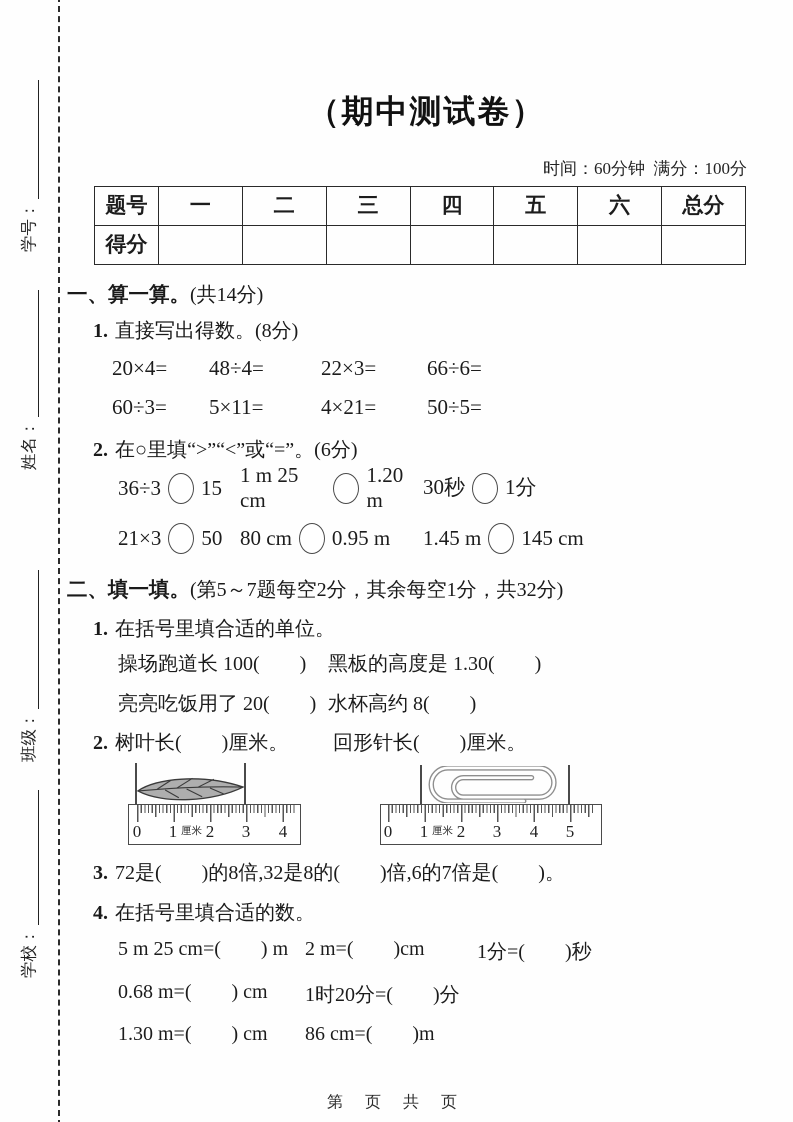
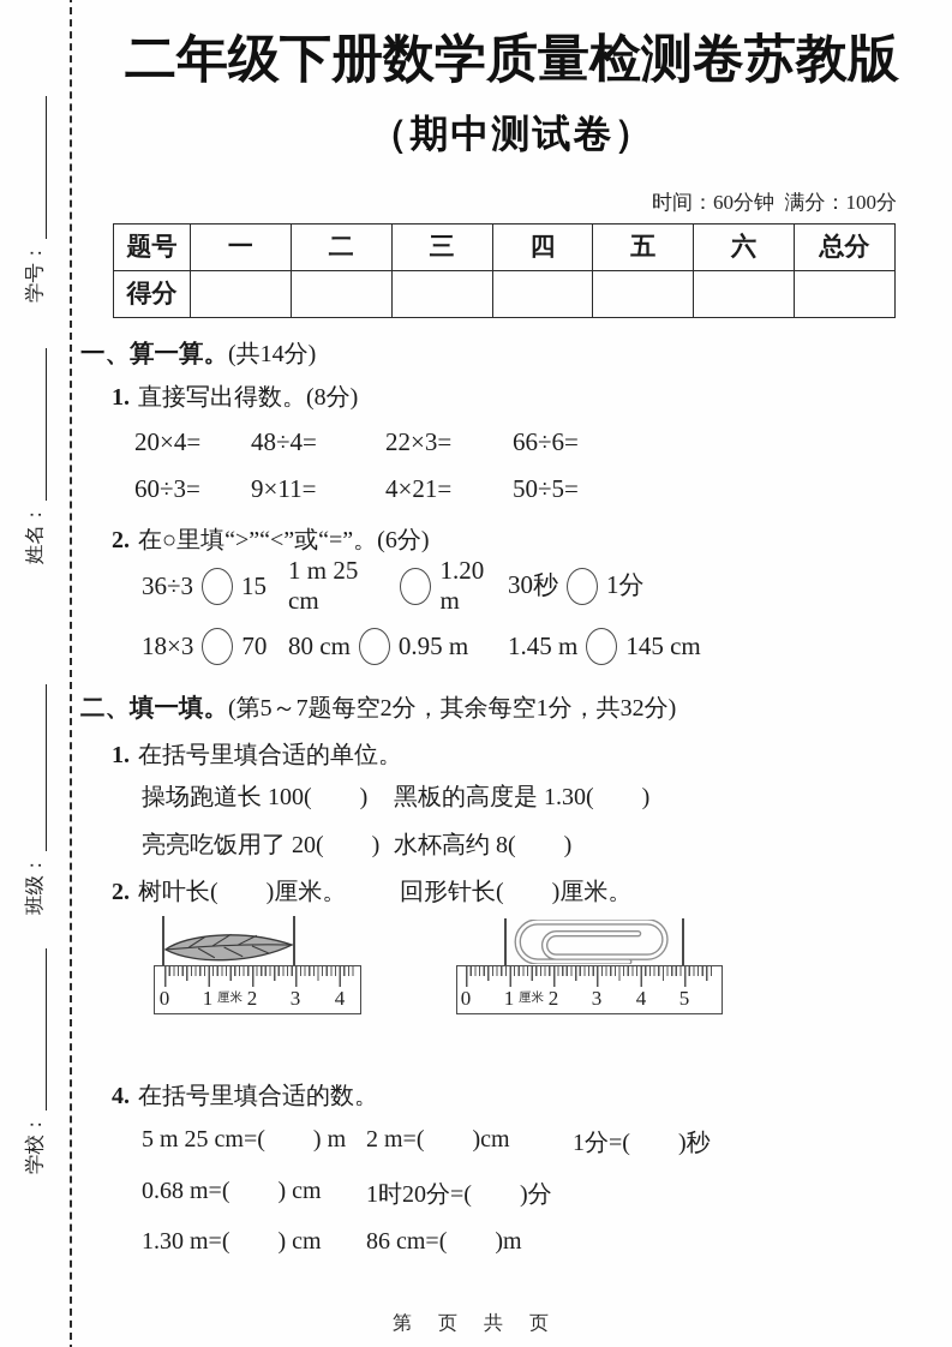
+ 二年级下册数学质量检测卷苏教版
  （期中测试卷）
  时间：60分钟 满分：100分
  题号	一	二	三	四	五	六	总分
  得分
  一、算一算。(共14分)
  1. 直接写出得数。(8分)
  20×4=
  48÷4=
  22×3=
  66÷6=
  60÷3=
- 5×11=
+ 9×11=
  4×21=
  50÷5=
  2. 在○里填“>”“<”或“=”。(6分)
  36÷3
  15
  1 m 25 cm
  1.20 m
  30秒
  1分
- 21×3
+ 18×3
- 50
+ 70
  80 cm
  0.95 m
  1.45 m
  145 cm
  二、填一填。(第5～7题每空2分，其余每空1分，共32分)
  1. 在括号里填合适的单位。
  操场跑道长 100( )
  黑板的高度是 1.30( )
  亮亮吃饭用了 20( )
  水杯高约 8( )
  2. 树叶长( )厘米。
  回形针长( )厘米。
  0
  1
  2
  3
  4
  厘米
  0
  1
  2
  3
  4
  5
  厘米
- 3. 72是( )的8倍,32是8的( )倍,6的7倍是( )。
  4. 在括号里填合适的数。
  5 m 25 cm=( ) m
  2 m=( )cm
  1分=( )秒
  0.68 m=( ) cm
  1时20分=( )分
  1.30 m=( ) cm
  86 cm=( )m
  第 页 共 页
